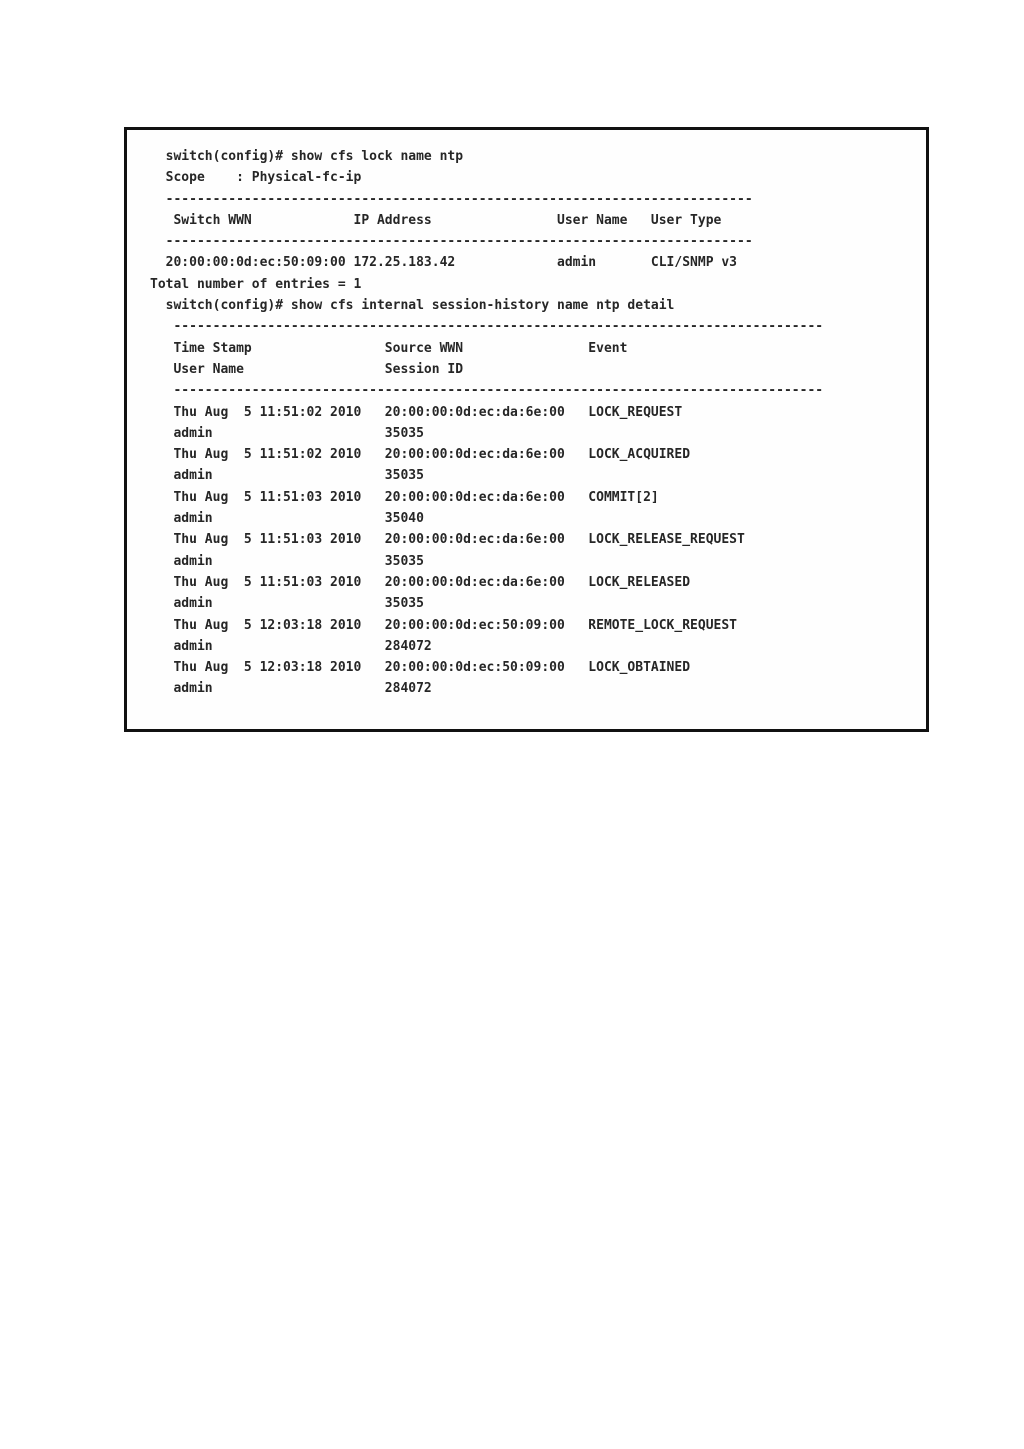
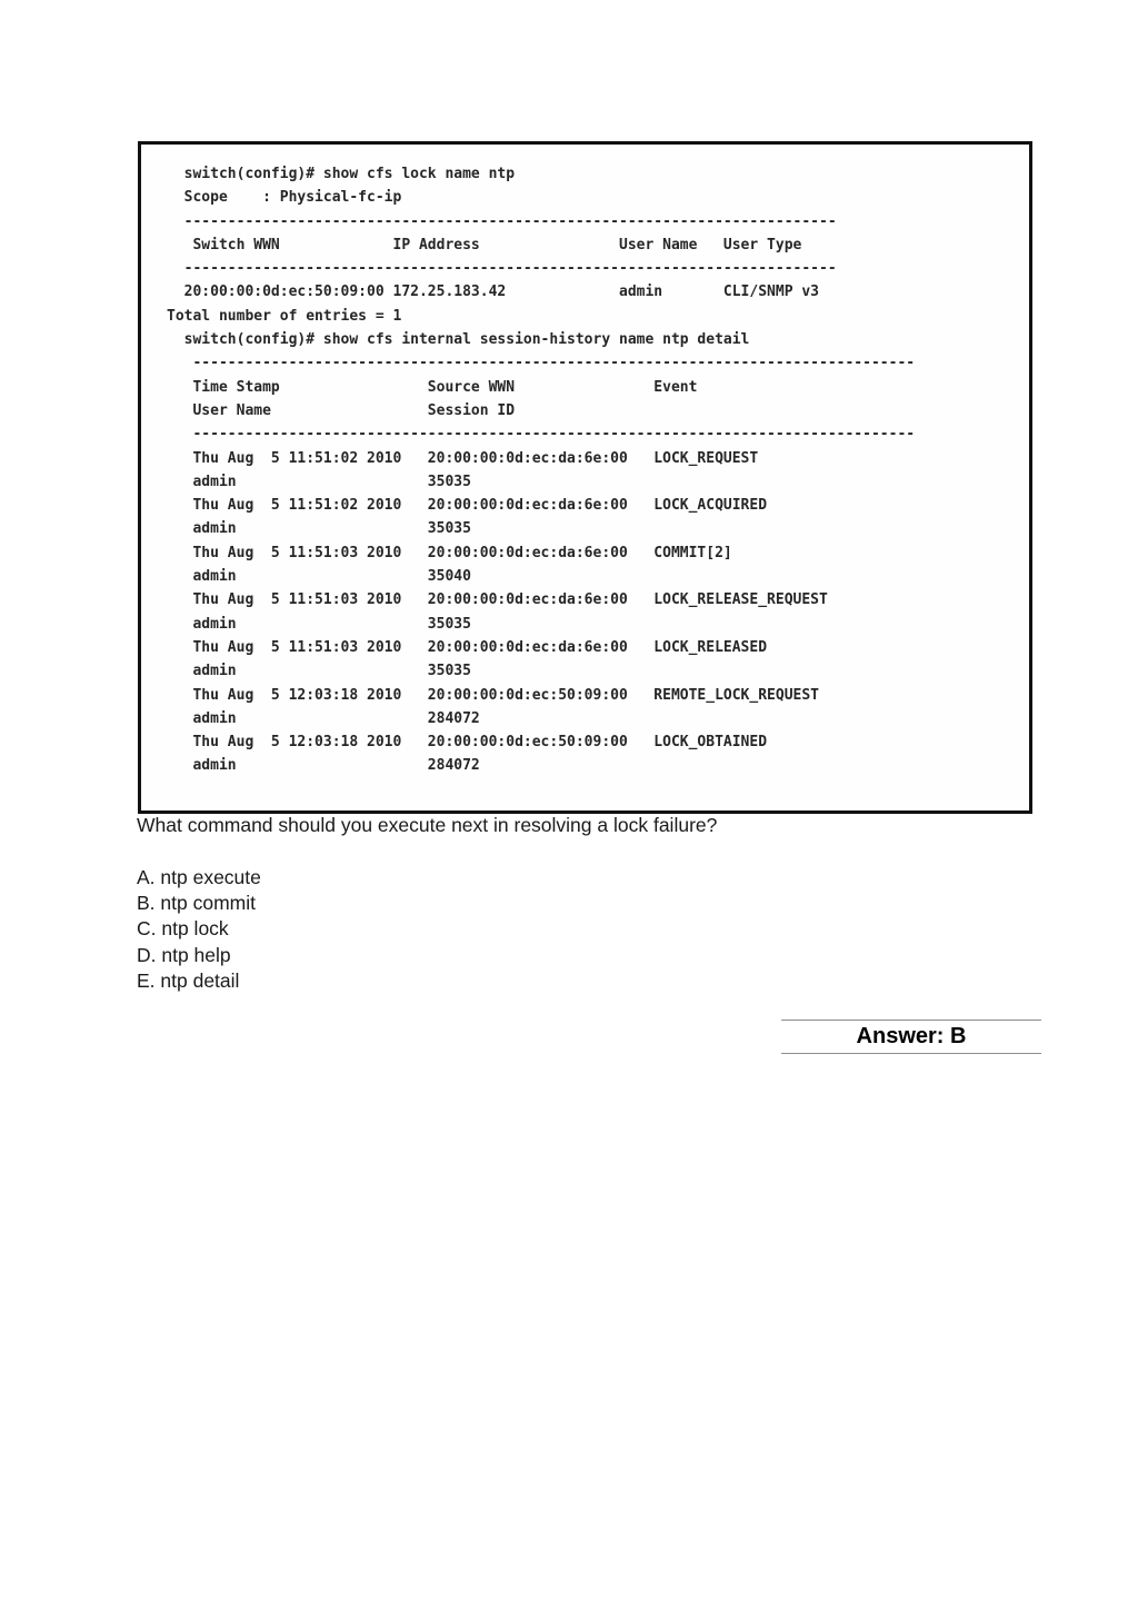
  switch(config)# show cfs lock name ntp
  Scope : Physical-fc-ip
  ---------------------------------------------------------------------------
  Switch WWN IP Address User Name User Type
  ---------------------------------------------------------------------------
  20:00:00:0d:ec:50:09:00 172.25.183.42 admin CLI/SNMP v3
  Total number of entries = 1
  switch(config)# show cfs internal session-history name ntp detail
  -----------------------------------------------------------------------------------
  Time Stamp Source WWN Event
  User Name Session ID
  -----------------------------------------------------------------------------------
  Thu Aug 5 11:51:02 2010 20:00:00:0d:ec:da:6e:00 LOCK_REQUEST
  admin 35035
  Thu Aug 5 11:51:02 2010 20:00:00:0d:ec:da:6e:00 LOCK_ACQUIRED
  admin 35035
  Thu Aug 5 11:51:03 2010 20:00:00:0d:ec:da:6e:00 COMMIT[2]
  admin 35040
  Thu Aug 5 11:51:03 2010 20:00:00:0d:ec:da:6e:00 LOCK_RELEASE_REQUEST
  admin 35035
  Thu Aug 5 11:51:03 2010 20:00:00:0d:ec:da:6e:00 LOCK_RELEASED
  admin 35035
  Thu Aug 5 12:03:18 2010 20:00:00:0d:ec:50:09:00 REMOTE_LOCK_REQUEST
  admin 284072
  Thu Aug 5 12:03:18 2010 20:00:00:0d:ec:50:09:00 LOCK_OBTAINED
  admin 284072
+ What command should you execute next in resolving a lock failure?
+ A. ntp execute
+ B. ntp commit
+ C. ntp lock
+ D. ntp help
+ E. ntp detail
+ Answer: B
